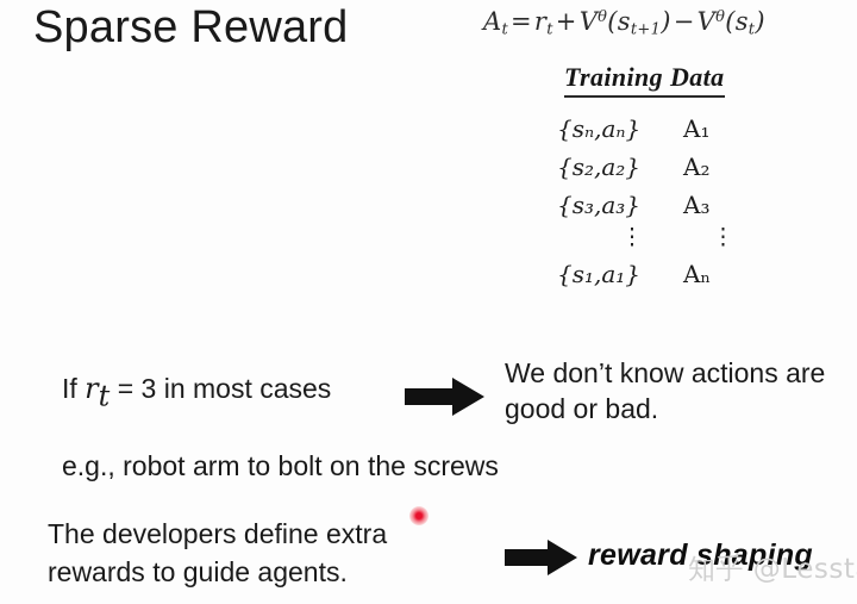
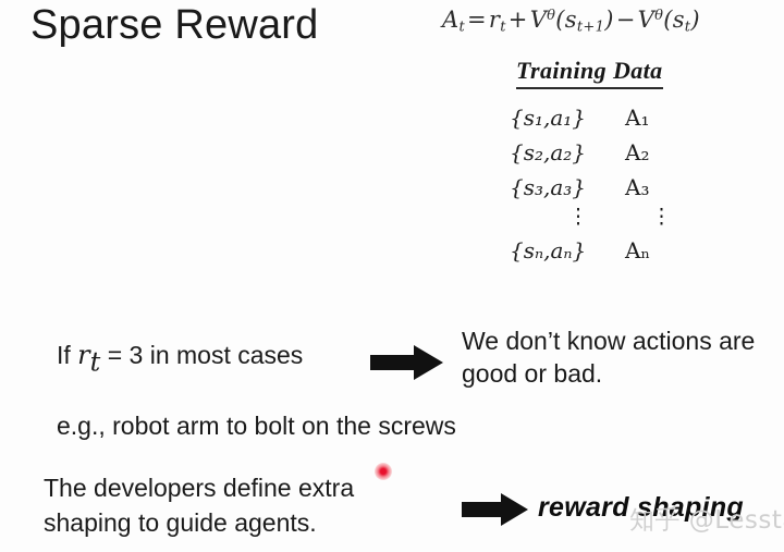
  Sparse Reward
  At =rt +Vθ(st+1)−Vθ(st)
  Training Data
- {sₙ,aₙ}
+ {s₁,a₁}
  A₁
  {s₂,a₂}
  A₂
  {s₃,a₃}
  A₃
  ⋮
  ⋮
- {s₁,a₁}
+ {sₙ,aₙ}
  Aₙ
  If rt = 3 in most cases
  We don’t know actions are good or bad.
  e.g., robot arm to bolt on the screws
- The developers define extra rewards to guide agents.
+ The developers define extra shaping to guide agents.
  reward shaping
  知乎 @Lesst
